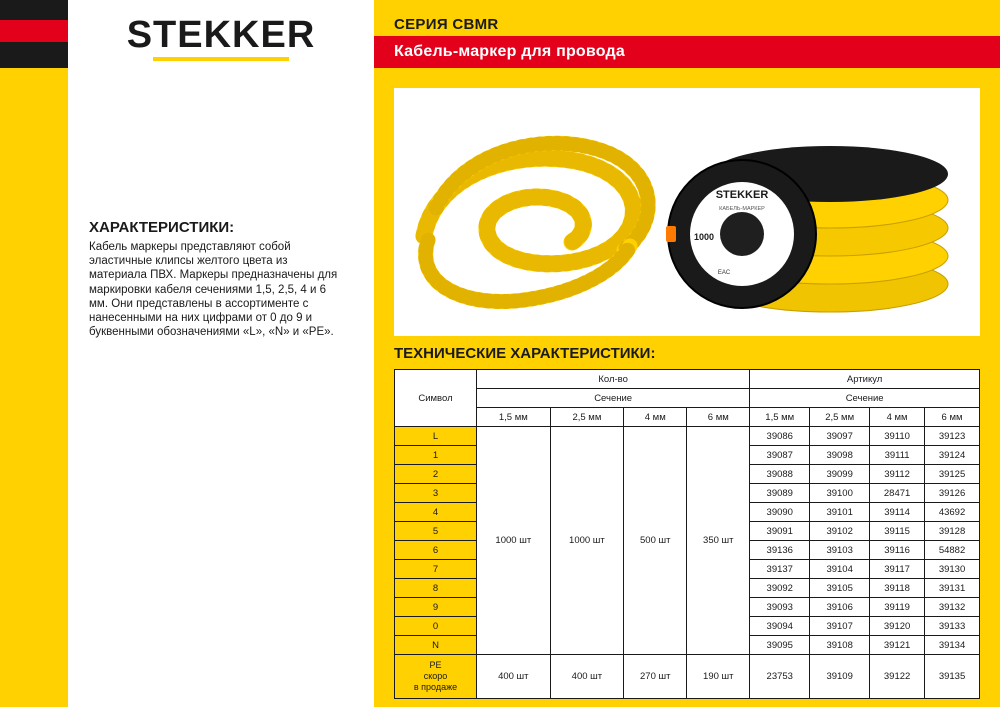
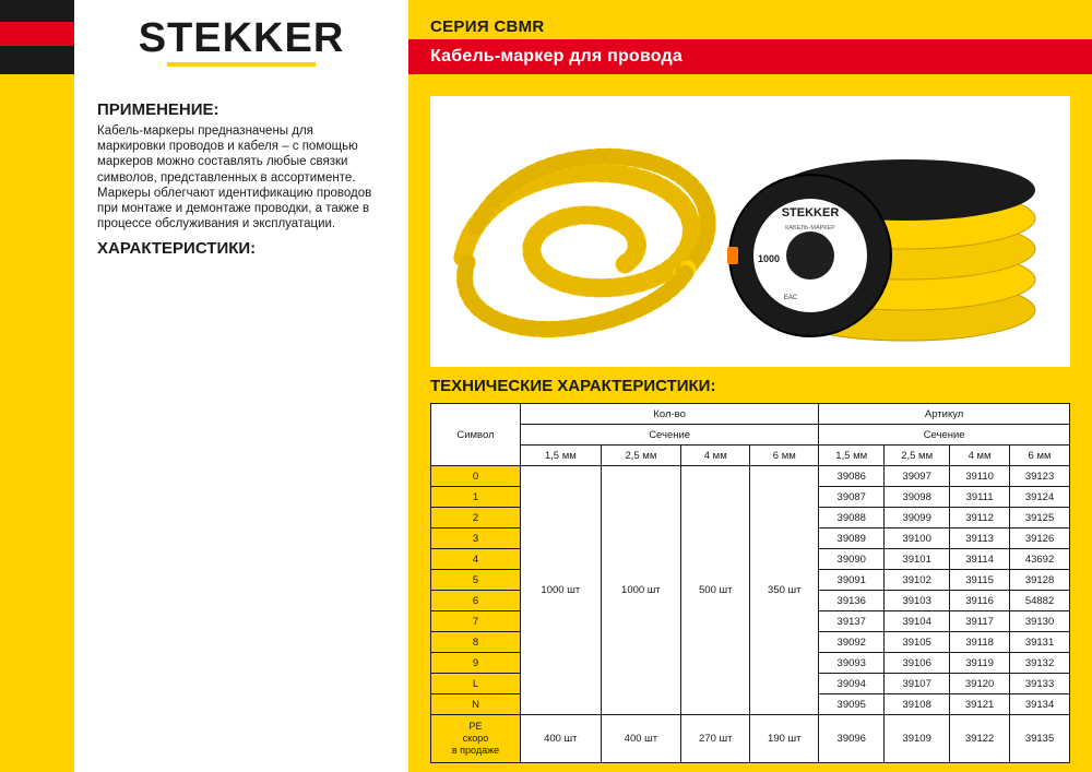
  STEKKER
  СЕРИЯ CBMR
  Кабель-маркер для провода
+ ПРИМЕНЕНИЕ:
+ Кабель-маркеры предназначены для маркировки проводов и кабеля – с помощью маркеров можно составлять любые связки символов, представленных в ассортименте. Маркеры облегчают идентификацию проводов при монтаже и демонтаже проводки, а также в процессе обслуживания и эксплуатации.
  ХАРАКТЕРИСТИКИ:
- Кабель маркеры представляют собой эластичные клипсы желтого цвета из материала ПВХ. Маркеры предназначены для маркировки кабеля сечениями 1,5, 2,5, 4 и 6 мм. Они представлены в ассортименте с нанесенными на них цифрами от 0 до 9 и буквенными обозначениями «L», «N» и «PE».
  STEKKER
  1000
  ТЕХНИЧЕСКИЕ ХАРАКТЕРИСТИКИ:
  Символ	Кол-во	Артикул
  Сечение	Сечение
  1,5 мм	2,5 мм	4 мм	6 мм	1,5 мм	2,5 мм	4 мм	6 мм
- L	1000 шт	1000 шт	500 шт	350 шт	39086	39097	39110	39123
+ 0	1000 шт	1000 шт	500 шт	350 шт	39086	39097	39110	39123
  1	39087	39098	39111	39124
  2	39088	39099	39112	39125
- 3	39089	39100	28471	39126
+ 3	39089	39100	39113	39126
  4	39090	39101	39114	43692
  5	39091	39102	39115	39128
  6	39136	39103	39116	54882
  7	39137	39104	39117	39130
  8	39092	39105	39118	39131
  9	39093	39106	39119	39132
- 0	39094	39107	39120	39133
+ L	39094	39107	39120	39133
  N	39095	39108	39121	39134
- PE скоро в продаже	400 шт	400 шт	270 шт	190 шт	23753	39109	39122	39135
+ PE скоро в продаже	400 шт	400 шт	270 шт	190 шт	39096	39109	39122	39135
